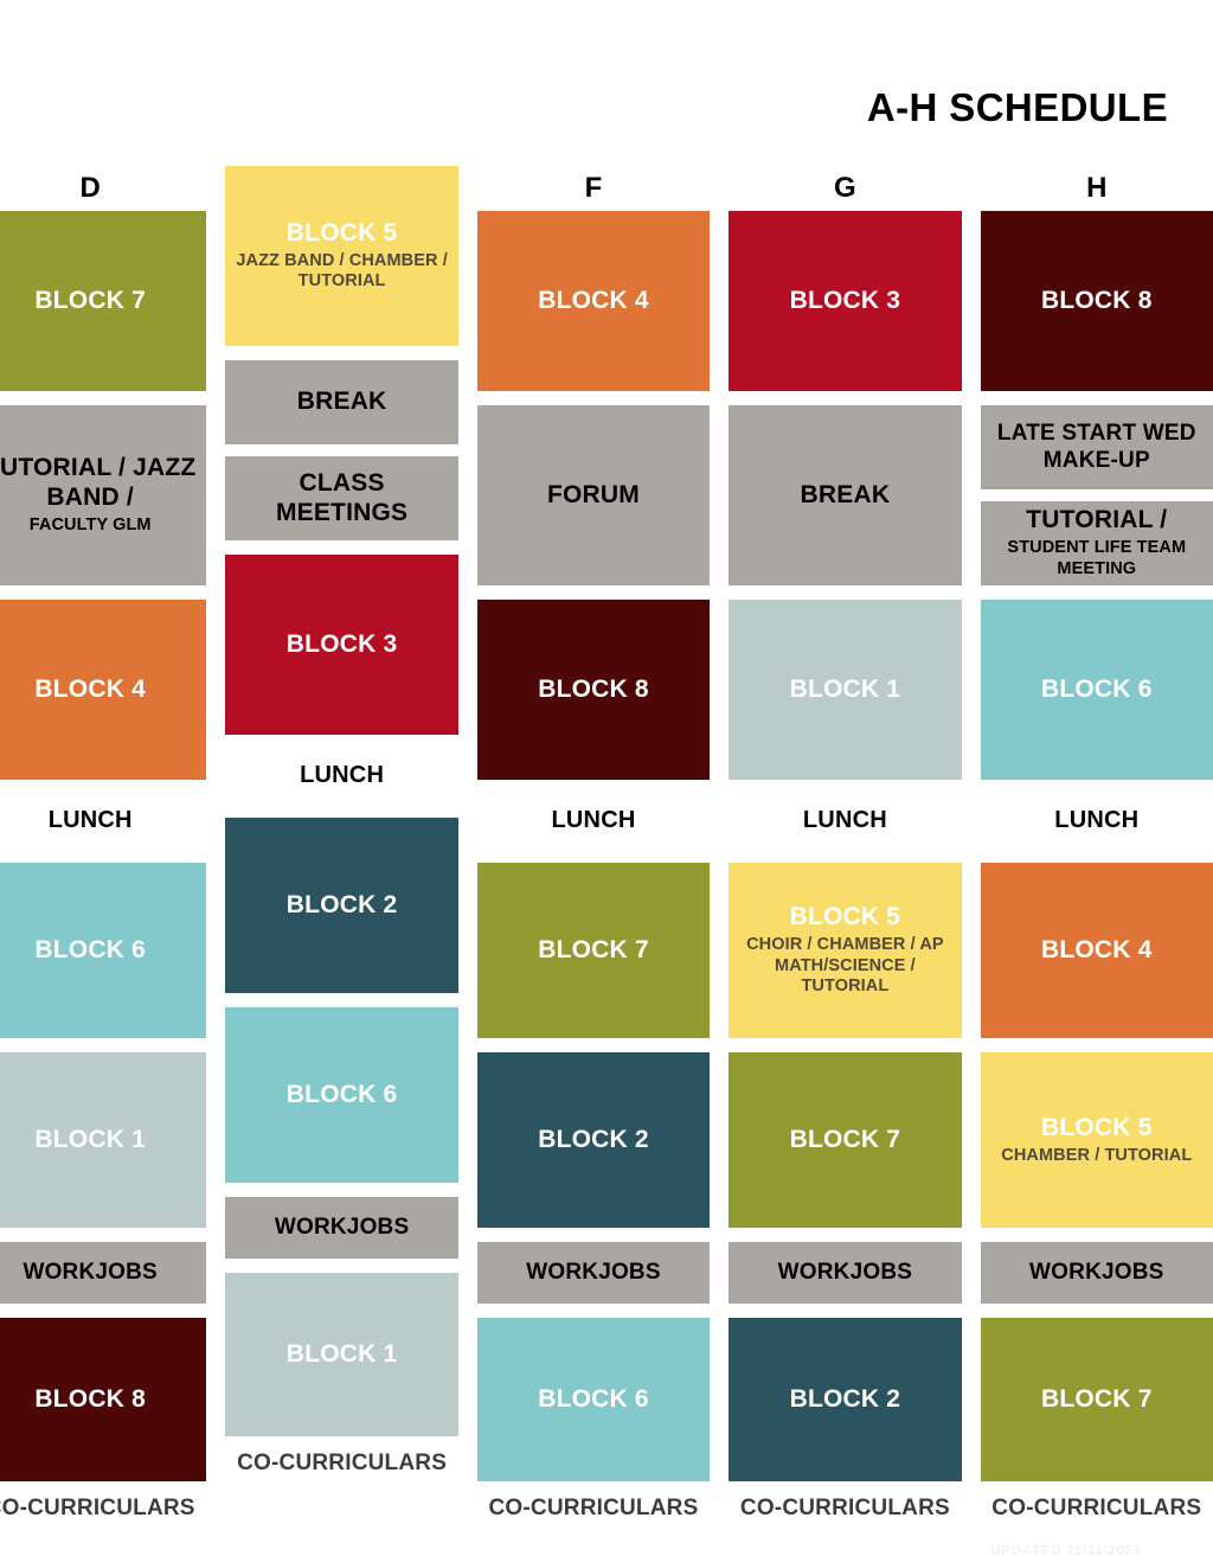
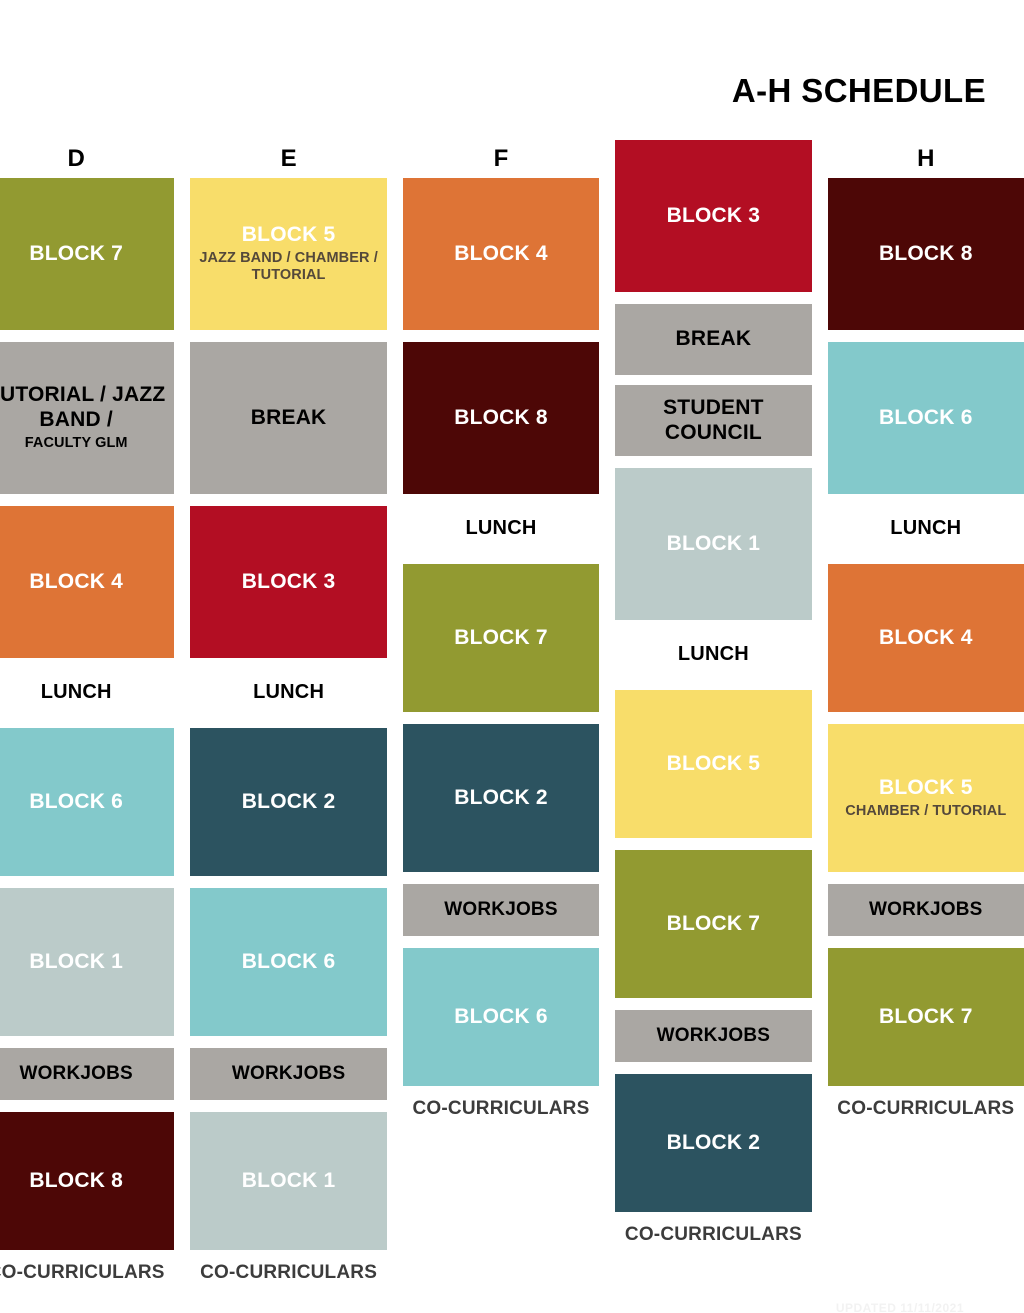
  A-H SCHEDULE
  D
  BLOCK 7
  UTORIAL / JAZZ BAND /
  FACULTY GLM
  BLOCK 4
  LUNCH
  BLOCK 6
  BLOCK 1
  WORKJOBS
  BLOCK 8
  O-CURRICULARS
+ E
  BLOCK 5
  JAZZ BAND / CHAMBER / TUTORIAL
  BREAK
- CLASS MEETINGS
  BLOCK 3
  LUNCH
  BLOCK 2
  BLOCK 6
  WORKJOBS
  BLOCK 1
  CO-CURRICULARS
  F
  BLOCK 4
- FORUM
  BLOCK 8
  LUNCH
  BLOCK 7
  BLOCK 2
  WORKJOBS
  BLOCK 6
  CO-CURRICULARS
- G
  BLOCK 3
  BREAK
+ STUDENT COUNCIL
  BLOCK 1
  LUNCH
  BLOCK 5
- CHOIR / CHAMBER / AP MATH/SCIENCE / TUTORIAL
  BLOCK 7
  WORKJOBS
  BLOCK 2
  CO-CURRICULARS
  H
  BLOCK 8
- LATE START WED MAKE-UP
- TUTORIAL /
- STUDENT LIFE TEAM MEETING
  BLOCK 6
  LUNCH
  BLOCK 4
  BLOCK 5
  CHAMBER / TUTORIAL
  WORKJOBS
  BLOCK 7
  CO-CURRICULARS
